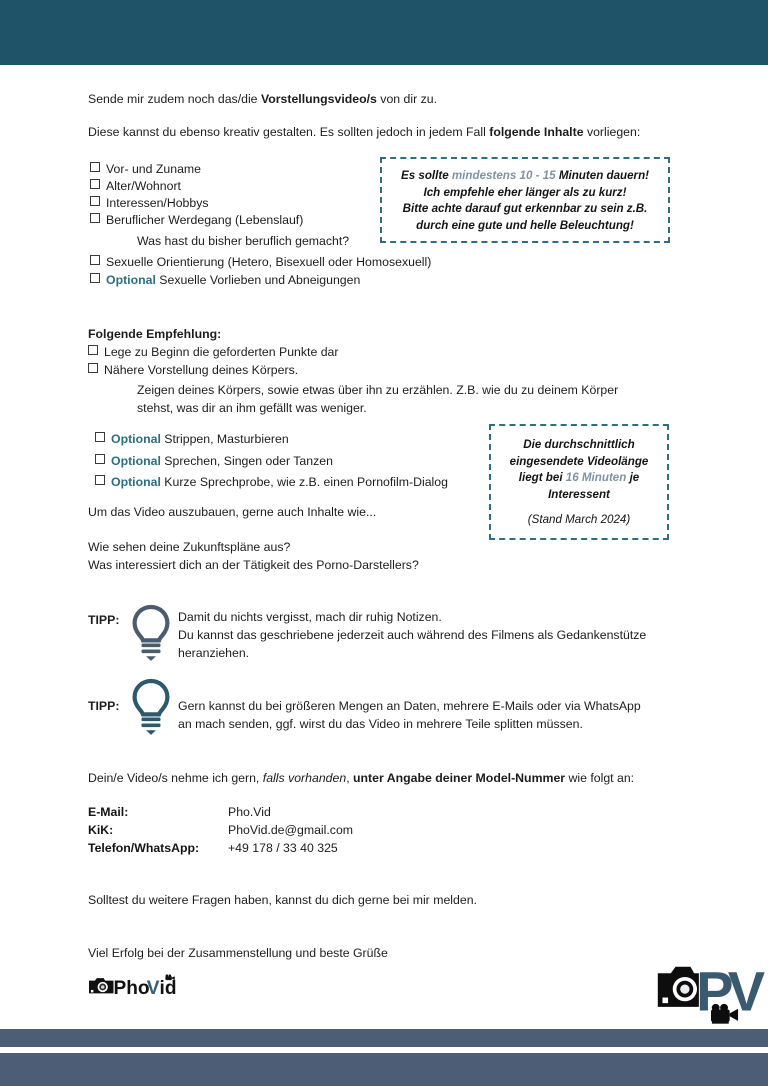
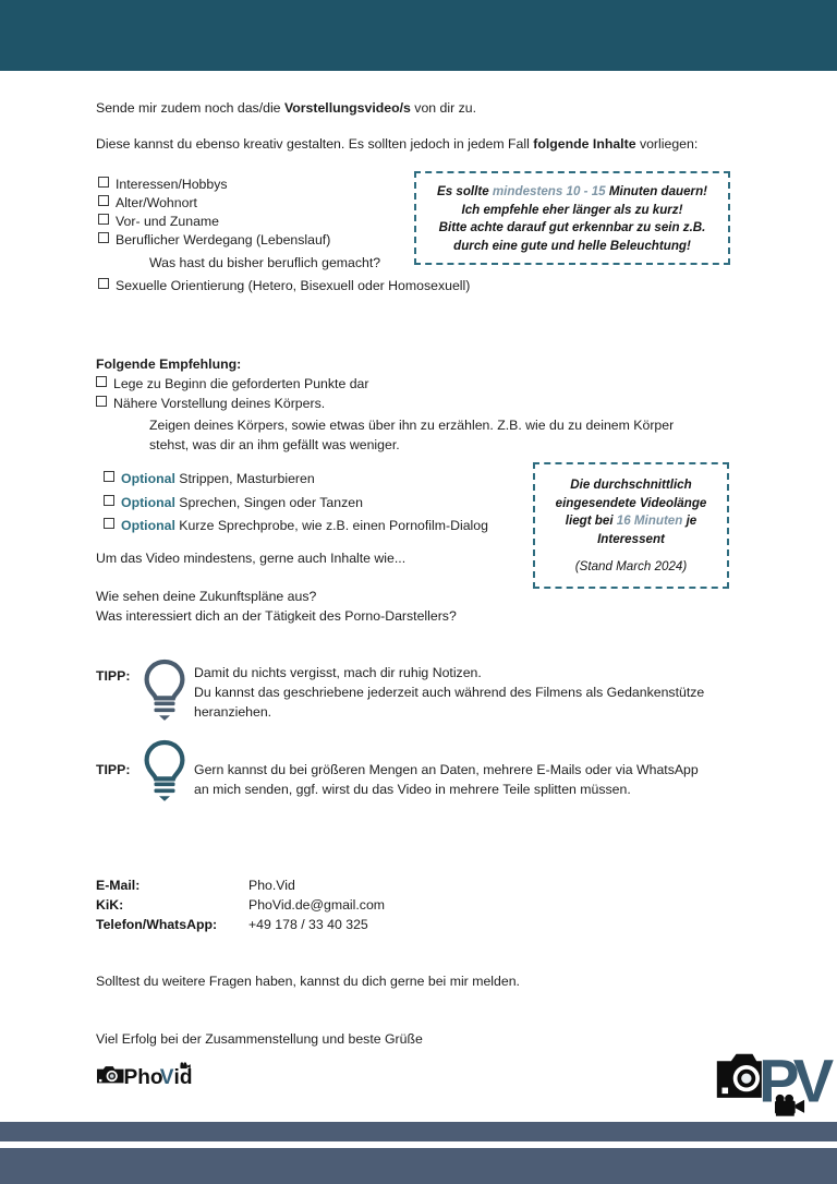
  Sende mir zudem noch das/die Vorstellungsvideo/s von dir zu.
  Diese kannst du ebenso kreativ gestalten. Es sollten jedoch in jedem Fall folgende Inhalte vorliegen:
- Vor- und Zuname
+ Interessen/Hobbys
  Alter/Wohnort
- Interessen/Hobbys
+ Vor- und Zuname
  Beruflicher Werdegang (Lebenslauf)
  Was hast du bisher beruflich gemacht?
  Sexuelle Orientierung (Hetero, Bisexuell oder Homosexuell)
- Optional Sexuelle Vorlieben und Abneigungen
  Es sollte mindestens 10 - 15 Minuten dauern!
  Ich empfehle eher länger als zu kurz!
  Bitte achte darauf gut erkennbar zu sein z.B.
  durch eine gute und helle Beleuchtung!
  Folgende Empfehlung:
  Lege zu Beginn die geforderten Punkte dar
  Nähere Vorstellung deines Körpers.
  Zeigen deines Körpers, sowie etwas über ihn zu erzählen. Z.B. wie du zu deinem Körper
  stehst, was dir an ihm gefällt was weniger.
  Optional Strippen, Masturbieren
  Optional Sprechen, Singen oder Tanzen
  Optional Kurze Sprechprobe, wie z.B. einen Pornofilm-Dialog
  Die durchschnittlich
  eingesendete Videolänge
  liegt bei 16 Minuten je
  Interessent
  (Stand March 2024)
- Um das Video auszubauen, gerne auch Inhalte wie...
+ Um das Video mindestens, gerne auch Inhalte wie...
  Wie sehen deine Zukunftspläne aus?
  Was interessiert dich an der Tätigkeit des Porno-Darstellers?
  TIPP:
  Damit du nichts vergisst, mach dir ruhig Notizen.
  Du kannst das geschriebene jederzeit auch während des Filmens als Gedankenstütze
  heranziehen.
  TIPP:
  Gern kannst du bei größeren Mengen an Daten, mehrere E-Mails oder via WhatsApp
- an mach senden, ggf. wirst du das Video in mehrere Teile splitten müssen.
+ an mich senden, ggf. wirst du das Video in mehrere Teile splitten müssen.
- Dein/e Video/s nehme ich gern, falls vorhanden, unter Angabe deiner Model-Nummer wie folgt an:
  E-Mail:
  Pho.Vid
  KiK:
  PhoVid.de@gmail.com
  Telefon/WhatsApp:
  +49 178 / 33 40 325
  Solltest du weitere Fragen haben, kannst du dich gerne bei mir melden.
  Viel Erfolg bei der Zusammenstellung und beste Grüße
  Pho
  V
  id
  P
  V
